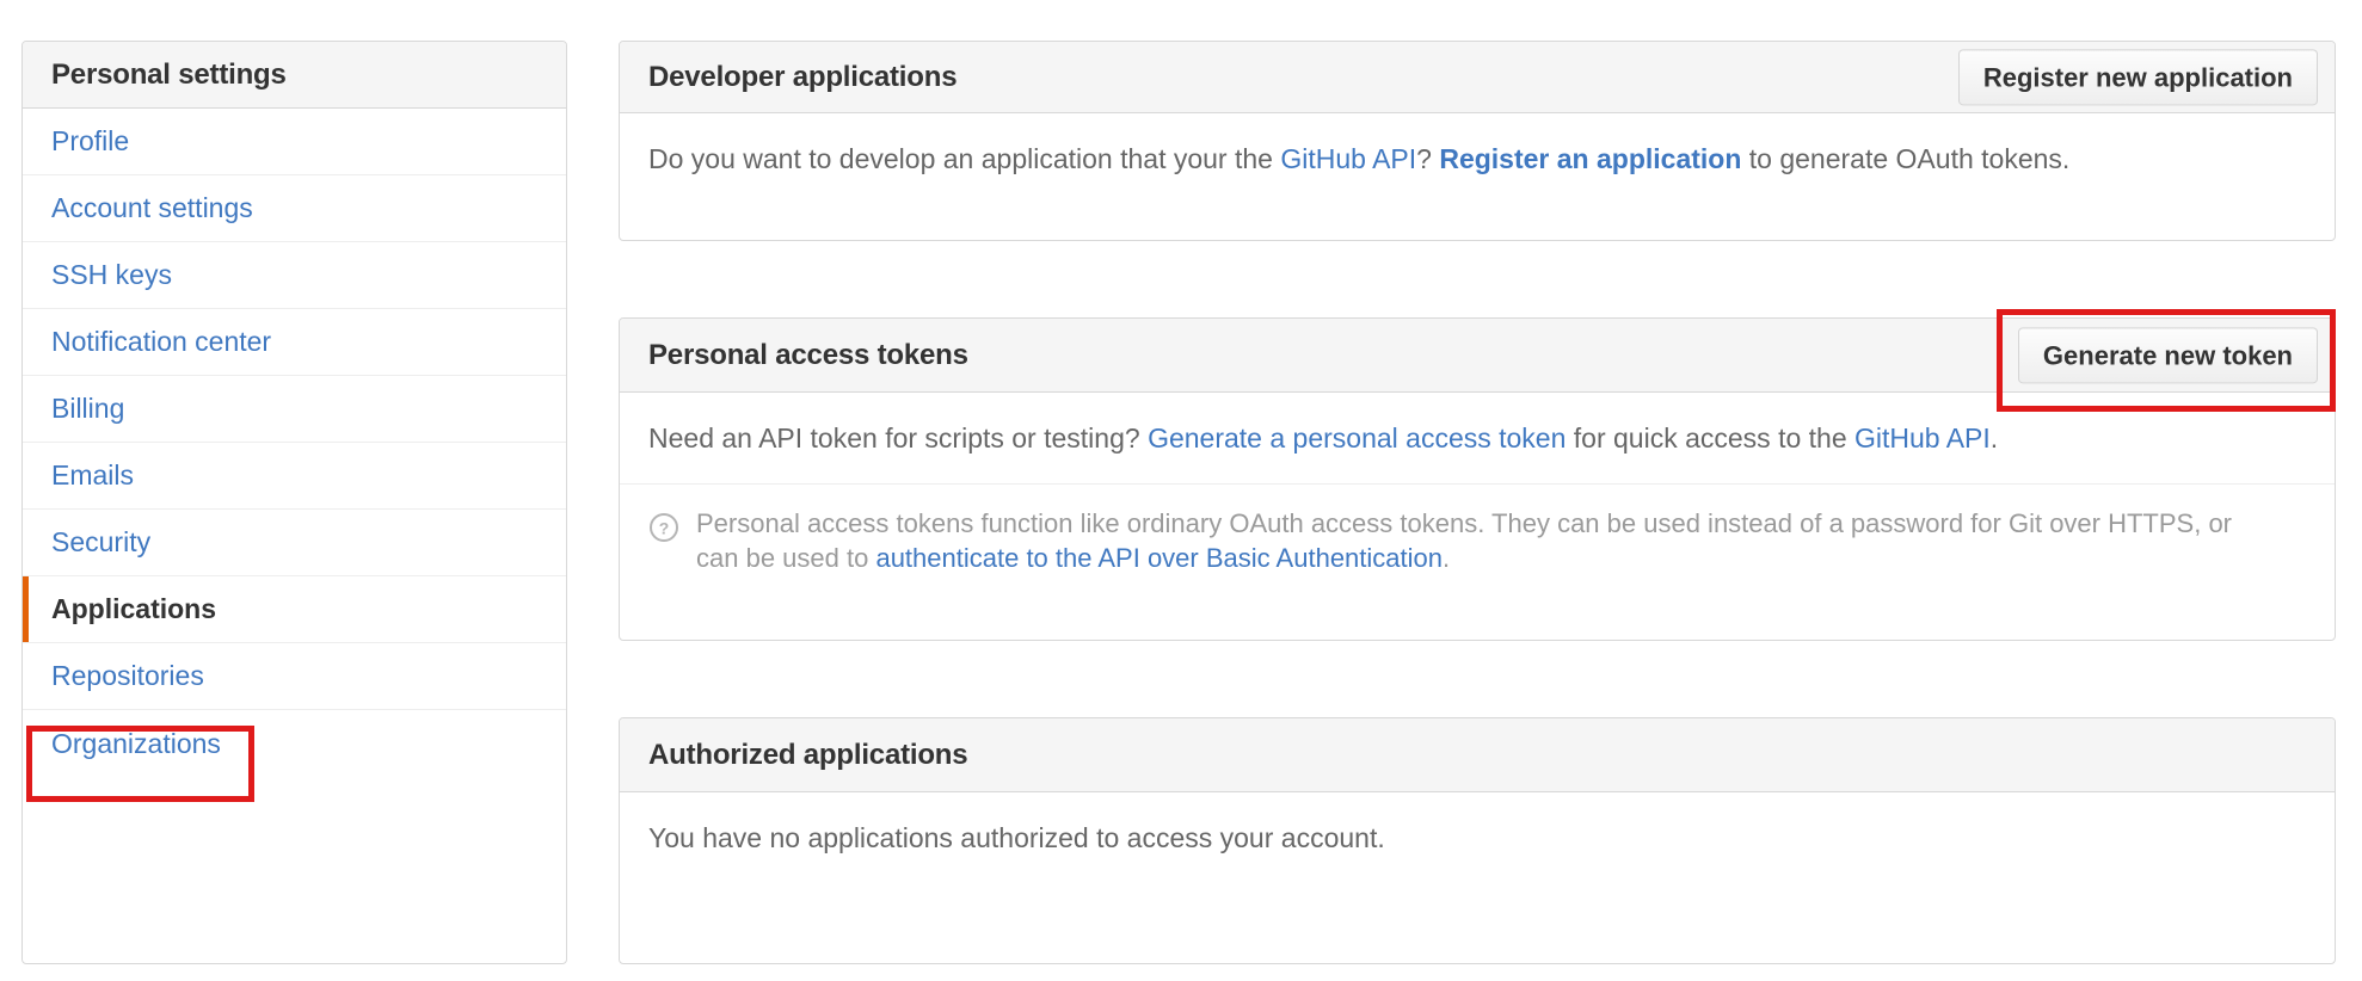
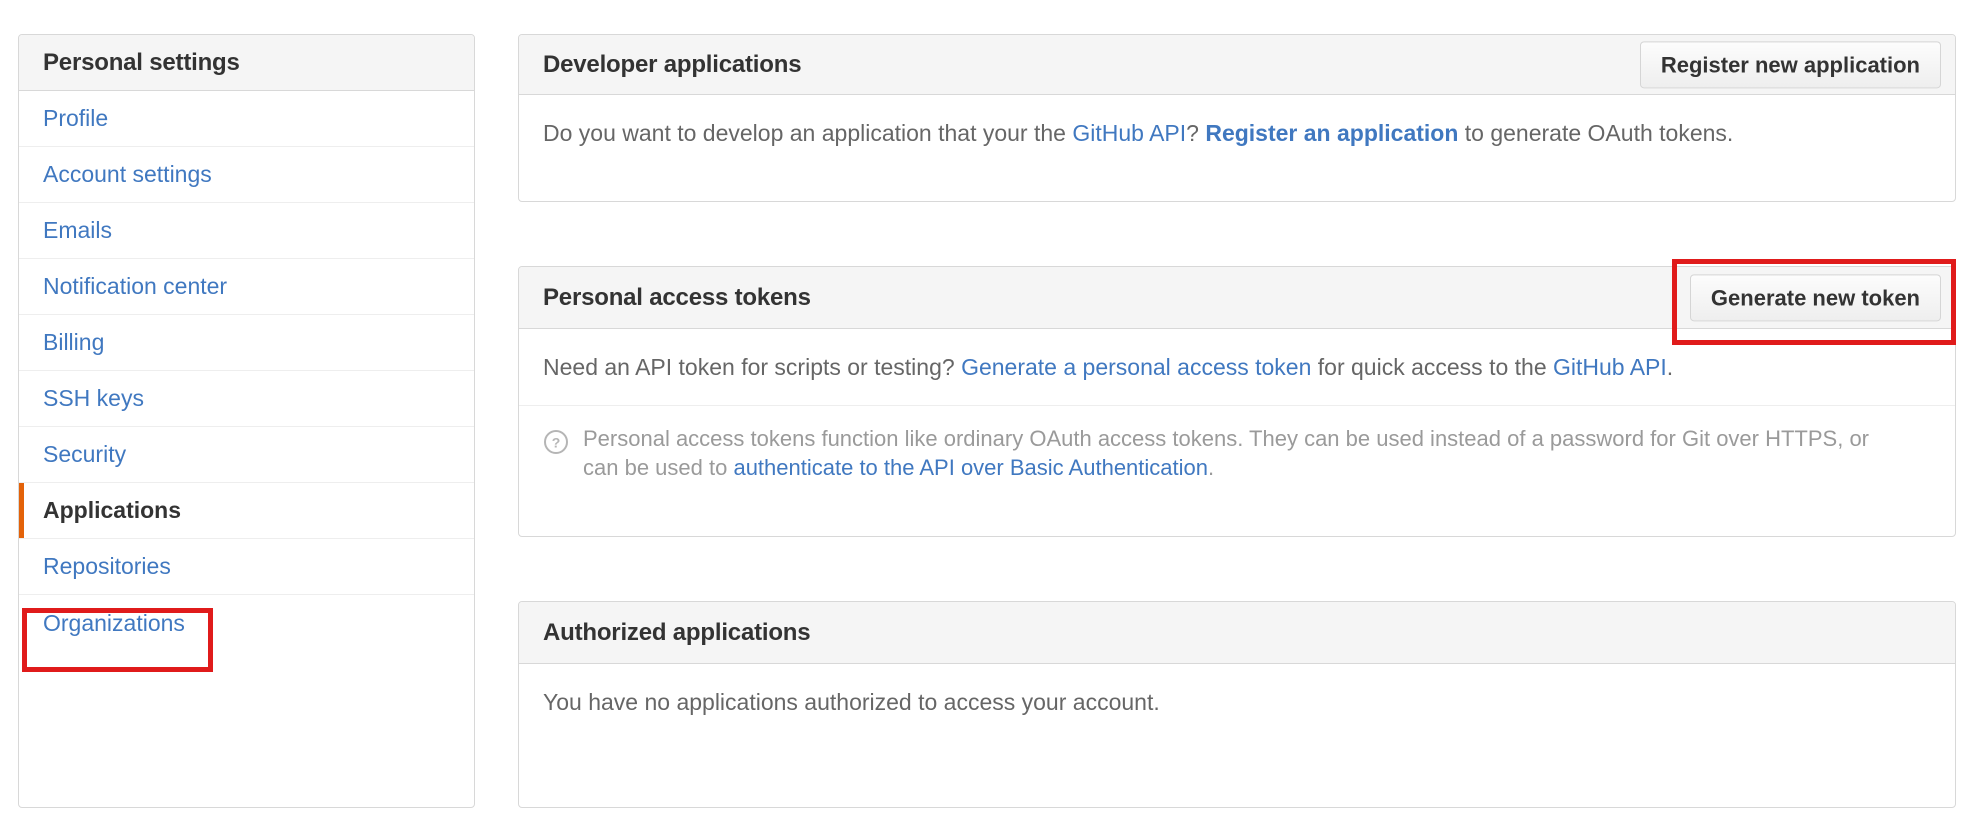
  Personal settings
  Profile
  Account settings
- SSH keys
+ Emails
  Notification center
  Billing
- Emails
+ SSH keys
  Security
  Applications
  Repositories
  Organizations
  Developer applications
  Register new application
  Do you want to develop an application that your the GitHub API? Register an application to generate OAuth tokens.
  Personal access tokens
  Generate new token
  Need an API token for scripts or testing? Generate a personal access token for quick access to the GitHub API.
  ?
  Personal access tokens function like ordinary OAuth access tokens. They can be used instead of a password for Git over HTTPS, or can be used to authenticate to the API over Basic Authentication.
  Authorized applications
  You have no applications authorized to access your account.
